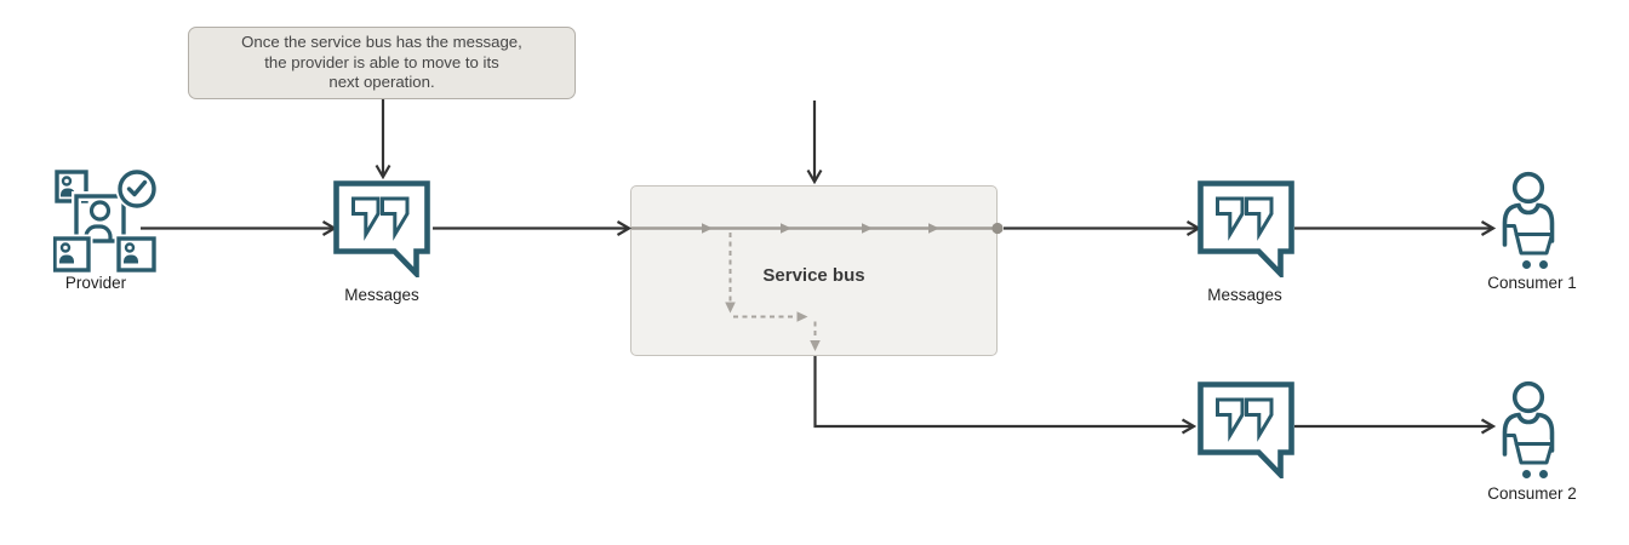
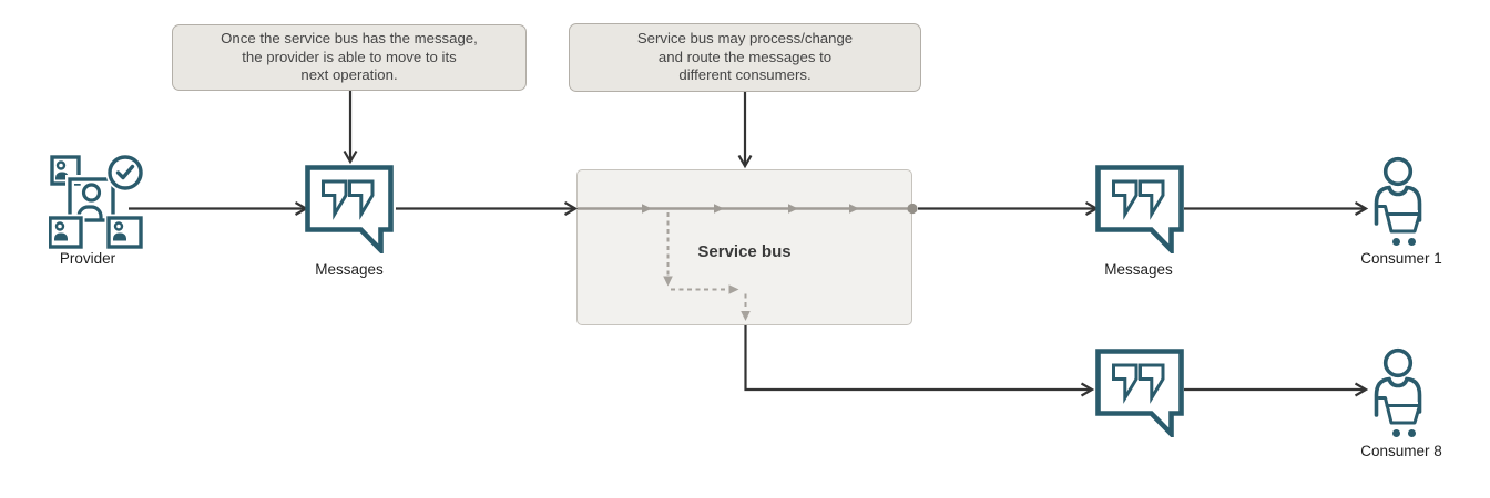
  Once the service bus has the message,
  the provider is able to move to its
  next operation.
+ Service bus may process/change
+ and route the messages to
+ different consumers.
  Service bus
  Provider
  Messages
  Messages
  Consumer 1
- Consumer 2
+ Consumer 8
